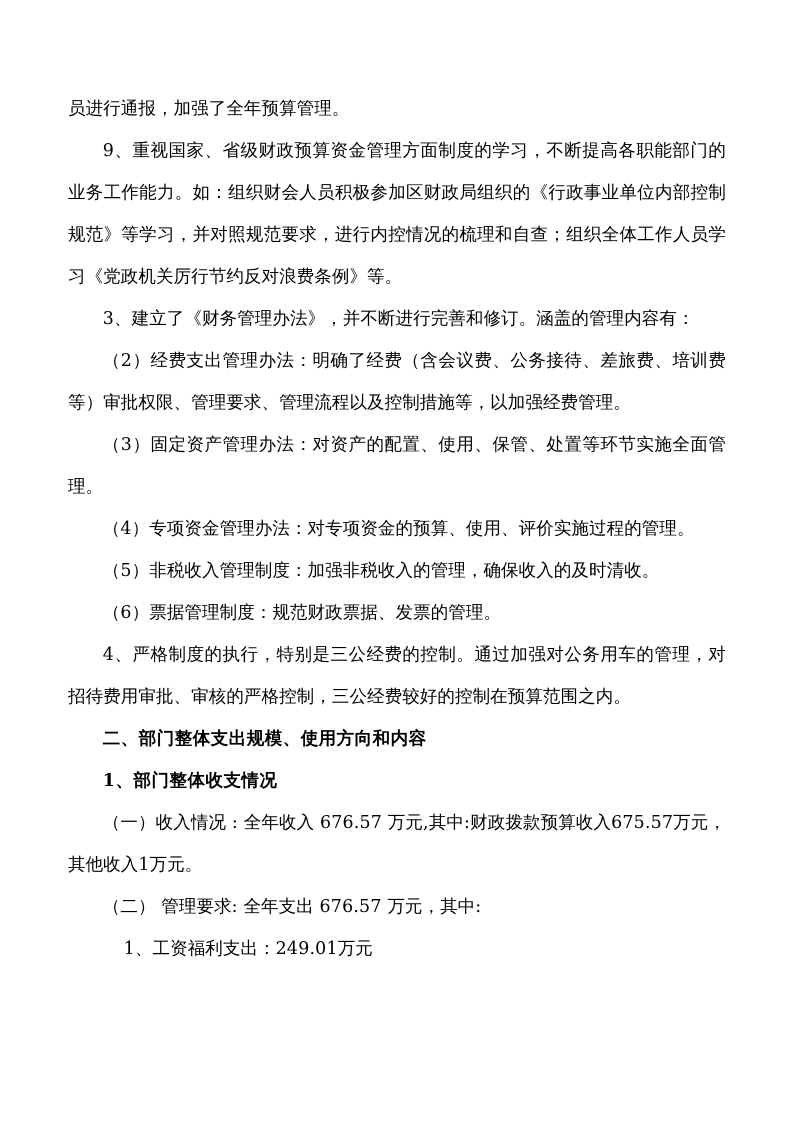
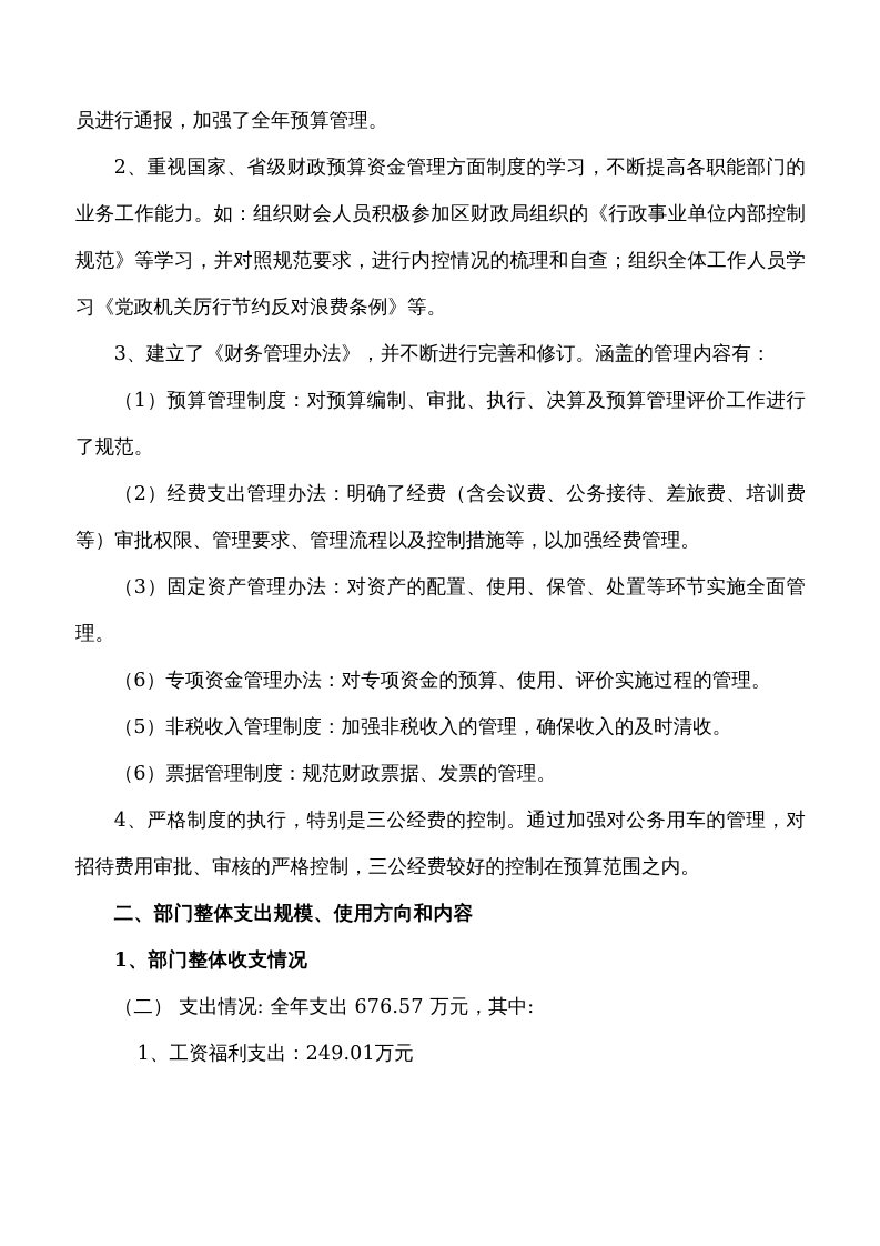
  员进行通报，加强了全年预算管理。
- 9、重视国家、省级财政预算资金管理方面制度的学习，不断提高各职能部门的业务工作能力。如：组织财会人员积极参加区财政局组织的《行政事业单位内部控制规范》等学习，并对照规范要求，进行内控情况的梳理和自查；组织全体工作人员学习《党政机关厉行节约反对浪费条例》等。
+ 2、重视国家、省级财政预算资金管理方面制度的学习，不断提高各职能部门的业务工作能力。如：组织财会人员积极参加区财政局组织的《行政事业单位内部控制规范》等学习，并对照规范要求，进行内控情况的梳理和自查；组织全体工作人员学习《党政机关厉行节约反对浪费条例》等。
  3、建立了《财务管理办法》，并不断进行完善和修订。涵盖的管理内容有：
+ （1）预算管理制度：对预算编制、审批、执行、决算及预算管理评价工作进行了规范。
  （2）经费支出管理办法：明确了经费（含会议费、公务接待、差旅费、培训费等）审批权限、管理要求、管理流程以及控制措施等，以加强经费管理。
  （3）固定资产管理办法：对资产的配置、使用、保管、处置等环节实施全面管理。
- （4）专项资金管理办法：对专项资金的预算、使用、评价实施过程的管理。
+ （6）专项资金管理办法：对专项资金的预算、使用、评价实施过程的管理。
  （5）非税收入管理制度：加强非税收入的管理，确保收入的及时清收。
  （6）票据管理制度：规范财政票据、发票的管理。
  4、严格制度的执行，特别是三公经费的控制。通过加强对公务用车的管理，对招待费用审批、审核的严格控制，三公经费较好的控制在预算范围之内。
  二、部门整体支出规模、使用方向和内容
  1、部门整体收支情况
- （一）收入情况 : 全年收入 676.57 万元,其中:财政拨款预算收入675.57万元，其他收入1万元。
- （二） 管理要求: 全年支出 676.57 万元，其中:
+ （二） 支出情况: 全年支出 676.57 万元，其中:
  1、工资福利支出：249.01万元
